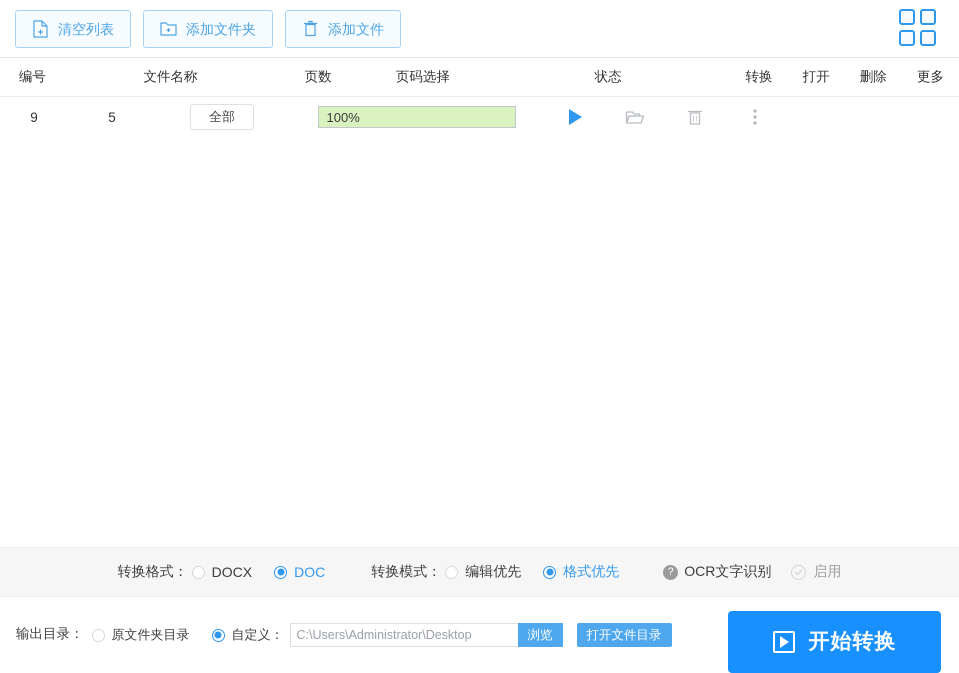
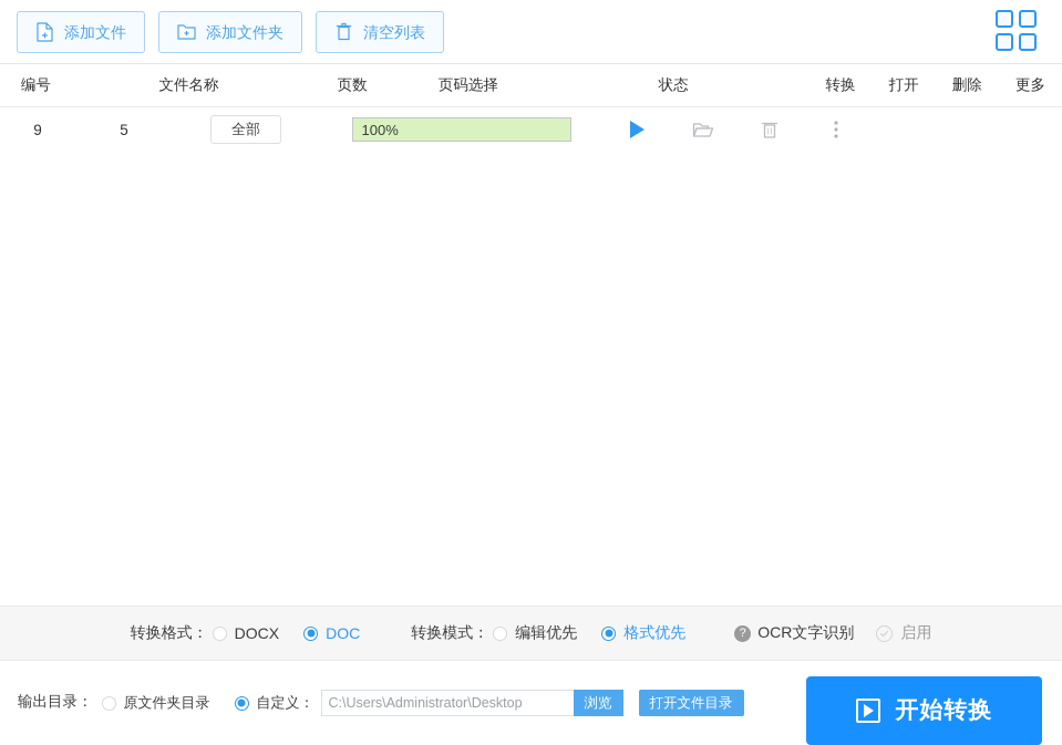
- 清空列表
+ 添加文件
  添加文件夹
- 添加文件
+ 清空列表
  编号
  文件名称
  页数
  页码选择
  状态
  转换
  打开
  删除
  更多
  9
  5
  全部
  100%
  转换格式：
  DOCX
  DOC
  转换模式：
  编辑优先
  格式优先
  ?
  OCR文字识别
  启用
  输出目录：
  原文件夹目录
  自定义：
  C:\Users\Administrator\Desktop
  浏览
  打开文件目录
  开始转换
